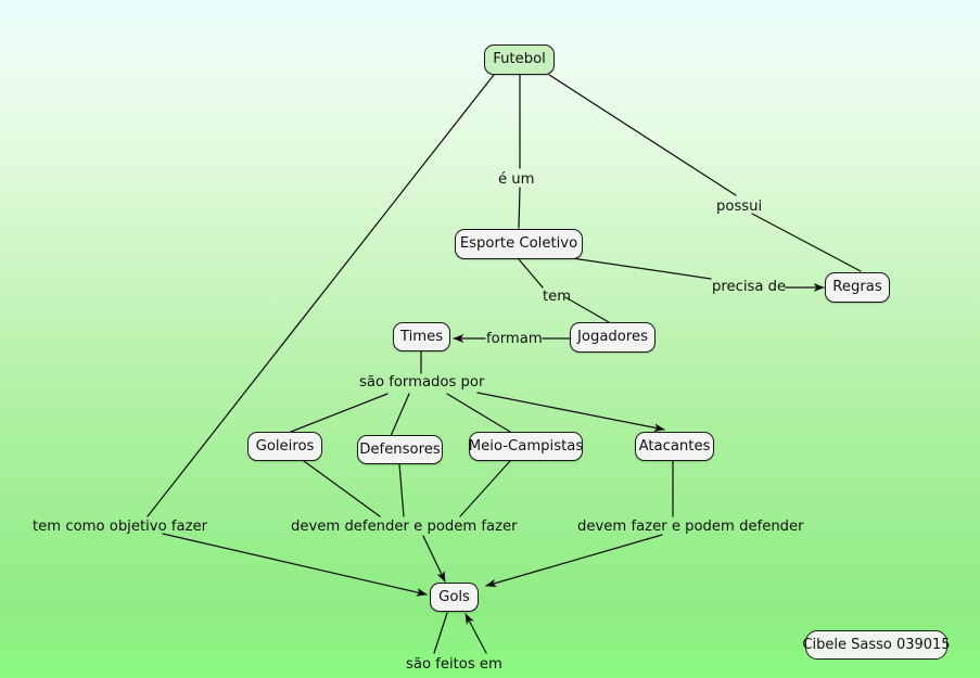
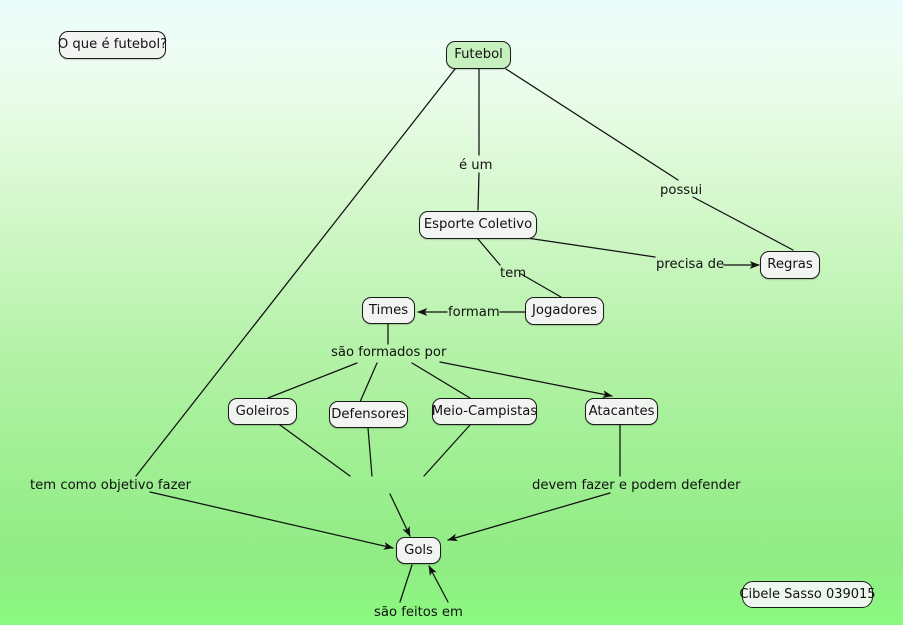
+ O que é futebol?
  Futebol
  Esporte Coletivo
  Regras
  Jogadores
  Times
  Goleiros
  Defensores
  Meio-Campistas
  Atacantes
  Gols
  é um
  possui
  precisa de
  tem
  formam
  são formados por
  tem como objetivo fazer
- devem defender e podem fazer
  devem fazer e podem defender
  são feitos em
  Cibele Sasso 039015
